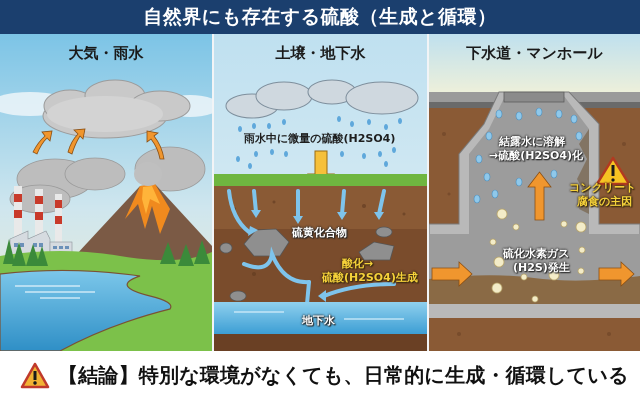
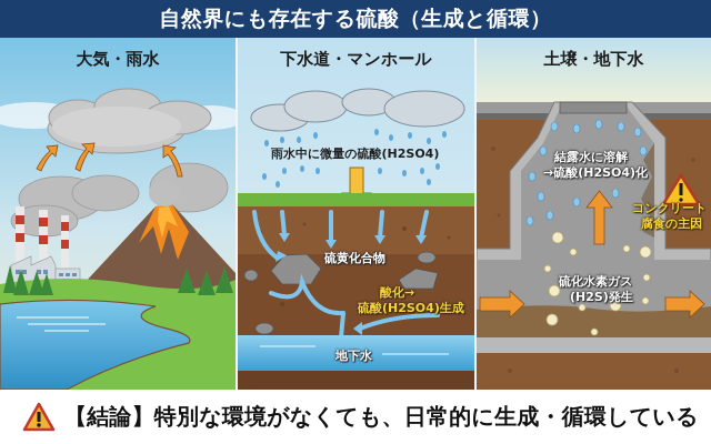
  自然界にも存在する硫酸（生成と循環）
  大気・雨水
- 土壌・地下水
+ 下水道・マンホール
  雨水中に微量の硫酸(H2SO4)
  硫黄化合物
  酸化→
  硫酸(H2SO4)生成
  地下水
- 下水道・マンホール
+ 土壌・地下水
  結露水に溶解
  →硫酸(H2SO4)化
  コンクリート
  腐食の主因
  硫化水素ガス
  (H2S)発生
  【結論】特別な環境がなくても、日常的に生成・循環している
